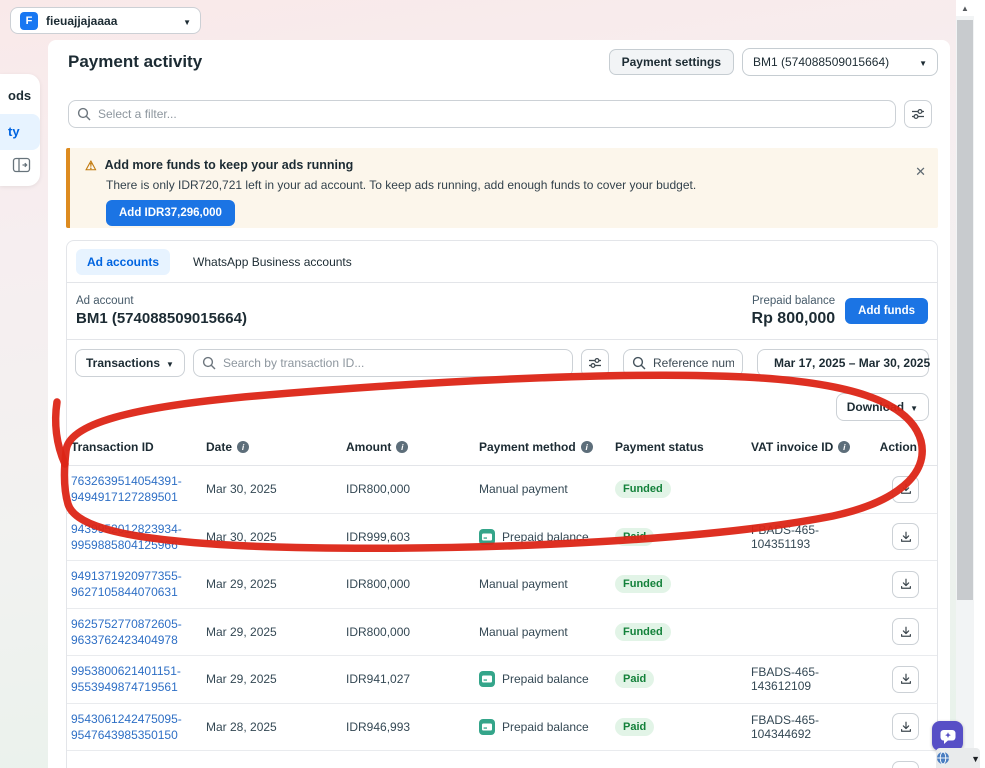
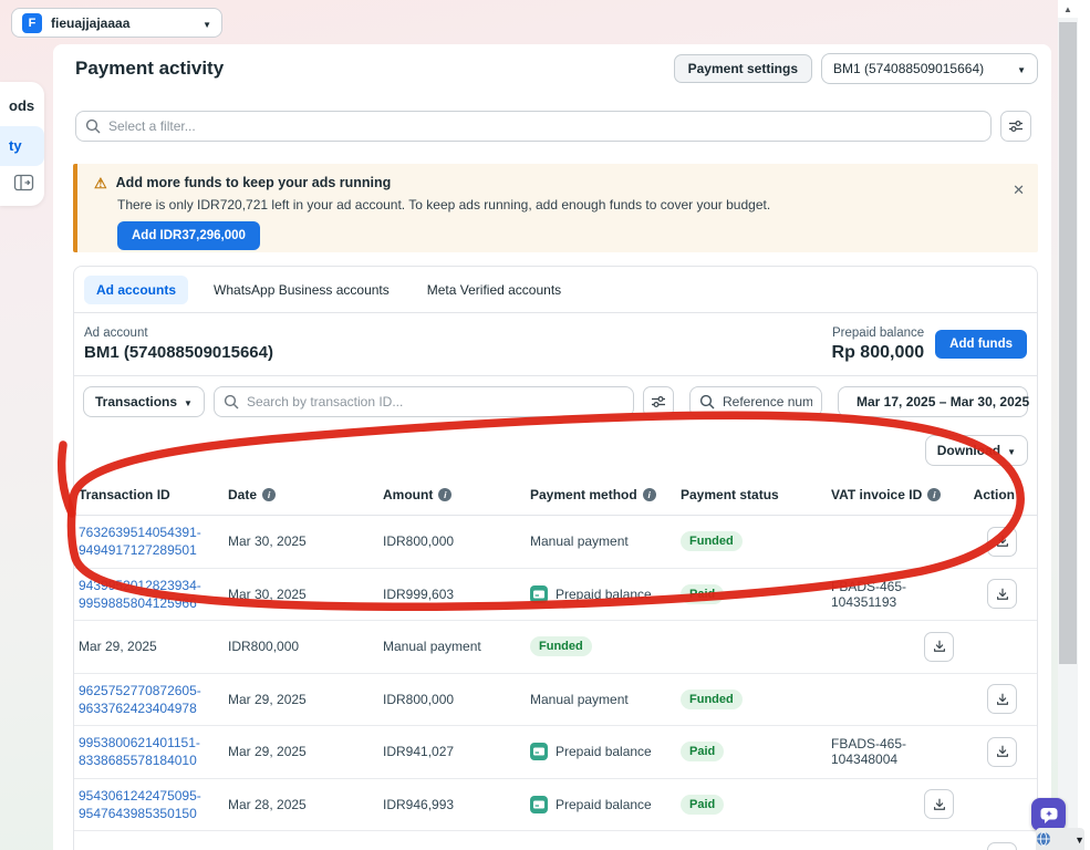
  F
  fieuajjajaaaa
  ods
  ty
  Payment activity
  Payment settings
  BM1 (574088509015664)
  Select a filter...
  Add more funds to keep your ads running
  There is only IDR720,721 left in your ad account. To keep ads running, add enough funds to cover your budget.
  Add IDR37,296,000
  Ad accounts
  WhatsApp Business accounts
+ Meta Verified accounts
  Ad account
  BM1 (574088509015664)
  Prepaid balance
  Rp 800,000
  Add funds
  Transactions
  Search by transaction ID...
  Reference num
  Mar 17, 2025 – Mar 30, 2025
  Downld
  Transaction ID
  Date
  Amount
  Payment method
  Payment status
  VAT invoice ID
  Action
  7632639514054391-
  9494917127289501
  Mar 30, 2025
  IDR800,000
  Manual payment
  Funded
  943012823934-
  9959885804125966
  Mar 30, 2025
  IDR999,603
  Prepaid balance
  DS-465-104351193
- 9491371920977355-
- 9627105844070631
  Mar 29, 2025
  IDR800,000
  Manual payment
  Funded
  9625752770872605-
  9633762423404978
  Mar 29, 2025
  IDR800,000
  Manual payment
  Funded
  9953800621401151-
- 9553949874719561
+ 8338685578184010
  Mar 29, 2025
  IDR941,027
  Prepaid balance
  Paid
- FBADS-465-143612109
+ FBADS-465-104348004
  9543061242475095-
  9547643985350150
  Mar 28, 2025
  IDR946,993
  Prepaid balance
  Paid
- FBADS-465-104344692
